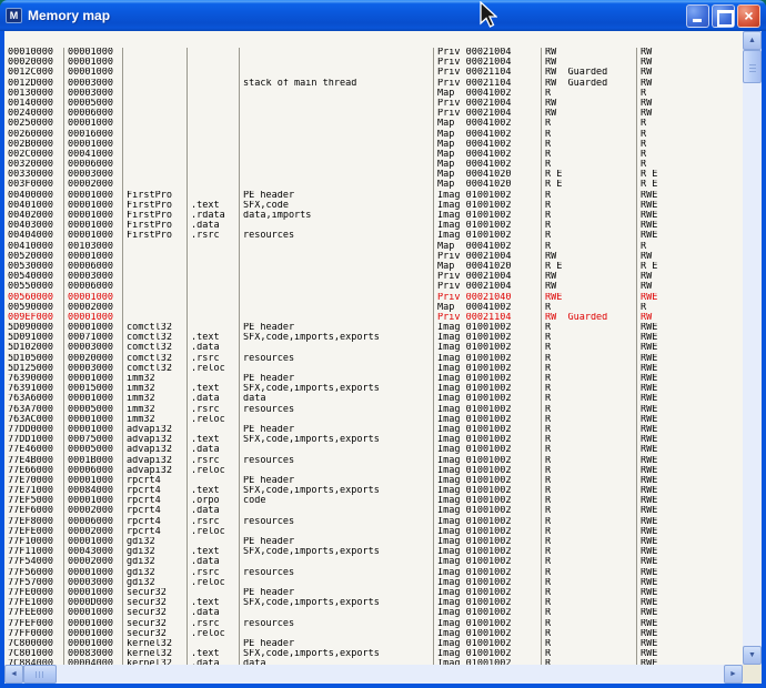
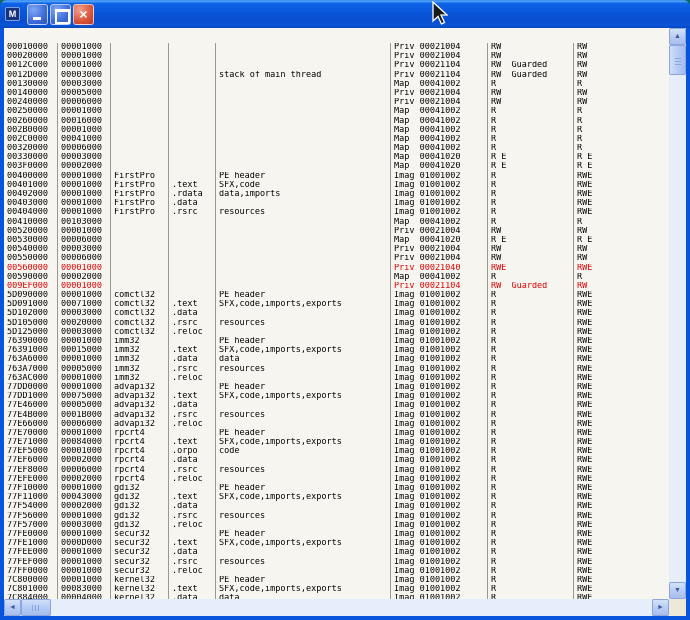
  M
- Memory map
  ×
  00010000
  00001000
  Priv 00021004
  RW
  RW
  00020000
  00001000
  Priv 00021004
  RW
  RW
  0012C000
  00001000
  Priv 00021104
  RW Guarded
  RW
  0012D000
  00003000
  stack of main thread
  Priv 00021104
  RW Guarded
  RW
  00130000
  00003000
  Map 00041002
  R
  R
  00140000
  00005000
  Priv 00021004
  RW
  RW
  00240000
  00006000
  Priv 00021004
  RW
  RW
  00250000
  00001000
  Map 00041002
  R
  R
  00260000
  00016000
  Map 00041002
  R
  R
  002B0000
  00001000
  Map 00041002
  R
  R
  002C0000
  00041000
  Map 00041002
  R
  R
  00320000
  00006000
  Map 00041002
  R
  R
  00330000
  00003000
  Map 00041020
  R E
  R E
  003F0000
  00002000
  Map 00041020
  R E
  R E
  00400000
  00001000
  FirstPro
  PE header
  Imag 01001002
  R
  RWE
  00401000
  00001000
  FirstPro
  .text
  SFX,code
  Imag 01001002
  R
  RWE
  00402000
  00001000
  FirstPro
  .rdata
  data,imports
  Imag 01001002
  R
  RWE
  00403000
  00001000
  FirstPro
  .data
  Imag 01001002
  R
  RWE
  00404000
  00001000
  FirstPro
  .rsrc
  resources
  Imag 01001002
  R
  RWE
  00410000
  00103000
  Map 00041002
  R
  R
  00520000
  00001000
  Priv 00021004
  RW
  RW
  00530000
  00006000
  Map 00041020
  R E
  R E
  00540000
  00003000
  Priv 00021004
  RW
  RW
  00550000
  00006000
  Priv 00021004
  RW
  RW
  00560000
  00001000
  Priv 00021040
  RWE
  RWE
  00590000
  00002000
  Map 00041002
  R
  R
  009EF000
  00001000
  Priv 00021104
  RW Guarded
  RW
  5D090000
  00001000
  comctl32
  PE header
  Imag 01001002
  R
  RWE
  5D091000
  00071000
  comctl32
  .text
  SFX,code,imports,exports
  Imag 01001002
  R
  RWE
  5D102000
  00003000
  comctl32
  .data
  Imag 01001002
  R
  RWE
  5D105000
  00020000
  comctl32
  .rsrc
  resources
  Imag 01001002
  R
  RWE
  5D125000
  00003000
  comctl32
  .reloc
  Imag 01001002
  R
  RWE
  76390000
  00001000
  imm32
  PE header
  Imag 01001002
  R
  RWE
  76391000
  00015000
  imm32
  .text
  SFX,code,imports,exports
  Imag 01001002
  R
  RWE
  763A6000
  00001000
  imm32
  .data
  data
  Imag 01001002
  R
  RWE
  763A7000
  00005000
  imm32
  .rsrc
  resources
  Imag 01001002
  R
  RWE
  763AC000
  00001000
  imm32
  .reloc
  Imag 01001002
  R
  RWE
  77DD0000
  00001000
  advapi32
  PE header
  Imag 01001002
  R
  RWE
  77DD1000
  00075000
  advapi32
  .text
  SFX,code,imports,exports
  Imag 01001002
  R
  RWE
  77E46000
  00005000
  advapi32
  .data
  Imag 01001002
  R
  RWE
  77E4B000
  0001B000
  advapi32
  .rsrc
  resources
  Imag 01001002
  R
  RWE
  77E66000
  00006000
  advapi32
  .reloc
  Imag 01001002
  R
  RWE
  77E70000
  00001000
  rpcrt4
  PE header
  Imag 01001002
  R
  RWE
  77E71000
  00084000
  rpcrt4
  .text
  SFX,code,imports,exports
  Imag 01001002
  R
  RWE
  77EF5000
  00001000
  rpcrt4
  .orpo
  code
  Imag 01001002
  R
  RWE
  77EF6000
  00002000
  rpcrt4
  .data
  Imag 01001002
  R
  RWE
  77EF8000
  00006000
  rpcrt4
  .rsrc
  resources
  Imag 01001002
  R
  RWE
  77EFE000
  00002000
  rpcrt4
  .reloc
  Imag 01001002
  R
  RWE
  77F10000
  00001000
  gdi32
  PE header
  Imag 01001002
  R
  RWE
  77F11000
  00043000
  gdi32
  .text
  SFX,code,imports,exports
  Imag 01001002
  R
  RWE
  77F54000
  00002000
  gdi32
  .data
  Imag 01001002
  R
  RWE
  77F56000
  00001000
  gdi32
  .rsrc
  resources
  Imag 01001002
  R
  RWE
  77F57000
  00003000
  gdi32
  .reloc
  Imag 01001002
  R
  RWE
  77FE0000
  00001000
  secur32
  PE header
  Imag 01001002
  R
  RWE
  77FE1000
  0000D000
  secur32
  .text
  SFX,code,imports,exports
  Imag 01001002
  R
  RWE
  77FEE000
  00001000
  secur32
  .data
  Imag 01001002
  R
  RWE
  77FEF000
  00001000
  secur32
  .rsrc
  resources
  Imag 01001002
  R
  RWE
  77FF0000
  00001000
  secur32
  .reloc
  Imag 01001002
  R
  RWE
  7C800000
  00001000
  kernel32
  PE header
  Imag 01001002
  R
  RWE
  7C801000
  00083000
  kernel32
  .text
  SFX,code,imports,exports
  Imag 01001002
  R
  RWE
